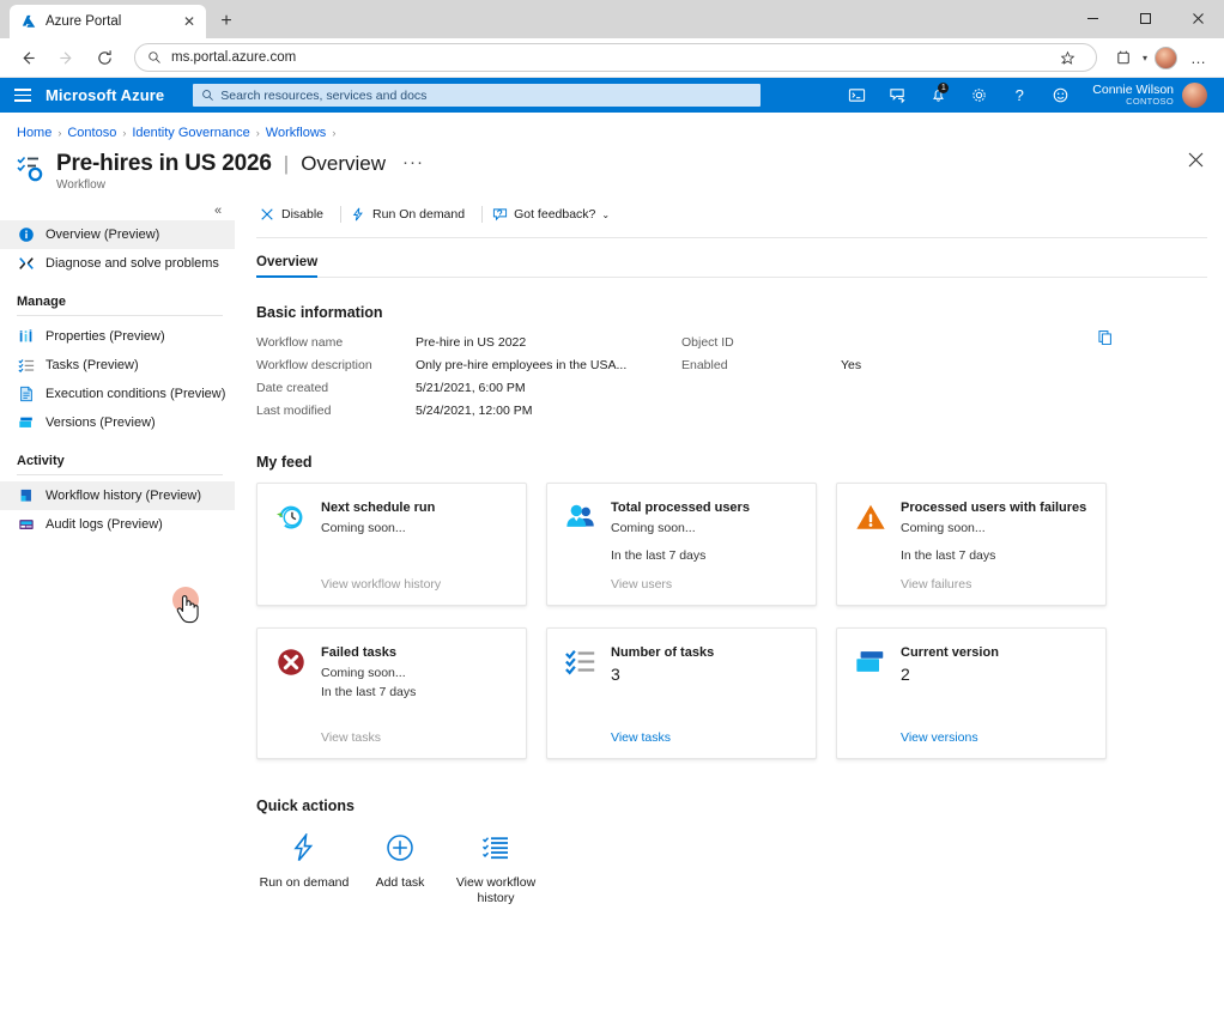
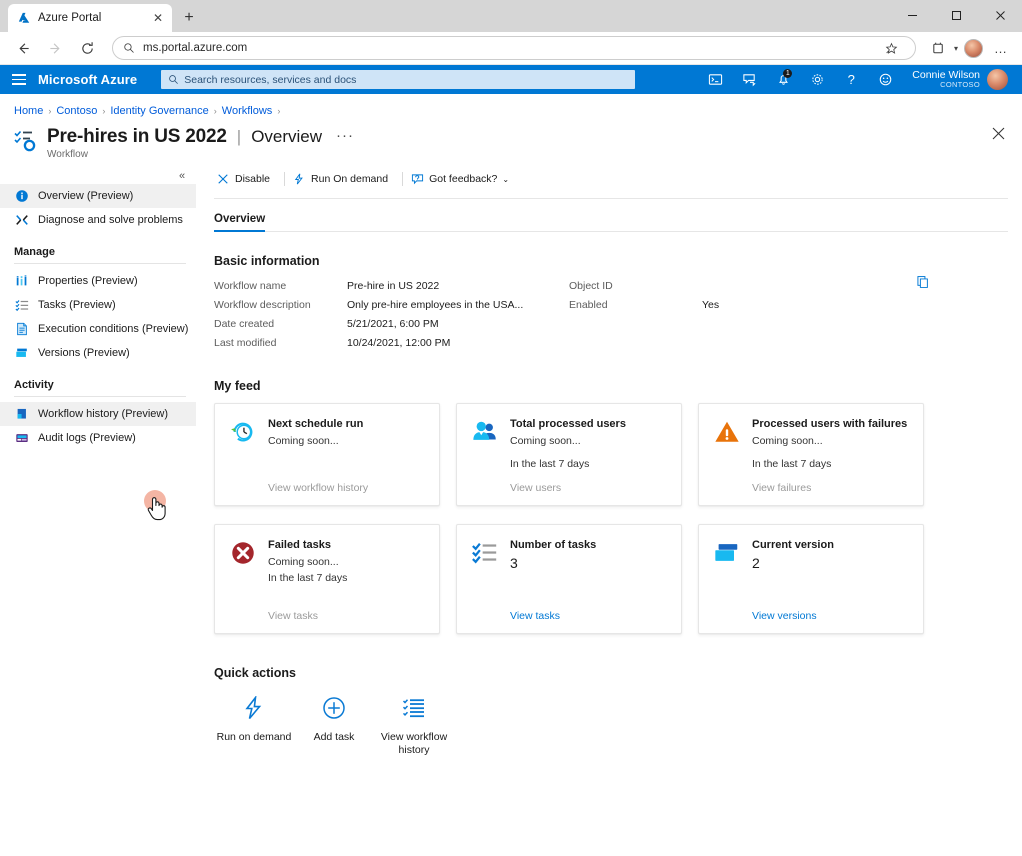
  Azure Portal
  ✕
  +
  ms.portal.azure.com
  ▾
  …
  Microsoft Azure
  Search resources, services and docs
  ?
  Connie Wilson
  CONTOSO
  Home
  ›
  Contoso
  ›
  Identity Governance
  ›
  Workflows
  ›
- Pre-hires in US 2026
+ Pre-hires in US 2022
  |
  Overview
  ···
  Workflow
  «
  Overview (Preview)
  Diagnose and solve problems
  Manage
  Properties (Preview)
  Tasks (Preview)
  Execution conditions (Preview)
  Versions (Preview)
  Activity
  Workflow history (Preview)
  Audit logs (Preview)
  Disable
  Run On demand
  Got feedback?
  ⌄
  Overview
  Basic information
  Workflow name
  Workflow description
  Date created
  Last modified
  Pre-hire in US 2022
  Only pre-hire employees in the USA...
  5/21/2021, 6:00 PM
- 5/24/2021, 12:00 PM
+ 10/24/2021, 12:00 PM
  Object ID
  Enabled
  Yes
  My feed
  Next schedule run
  Coming soon...
  View workflow history
  Total processed users
  Coming soon...
  In the last 7 days
  View users
  Processed users with failures
  Coming soon...
  In the last 7 days
  View failures
  Failed tasks
  Coming soon...
  In the last 7 days
  View tasks
  Number of tasks
  3
  View tasks
  Current version
  2
  View versions
  Quick actions
  Run on demand
  Add task
  View workflow history
